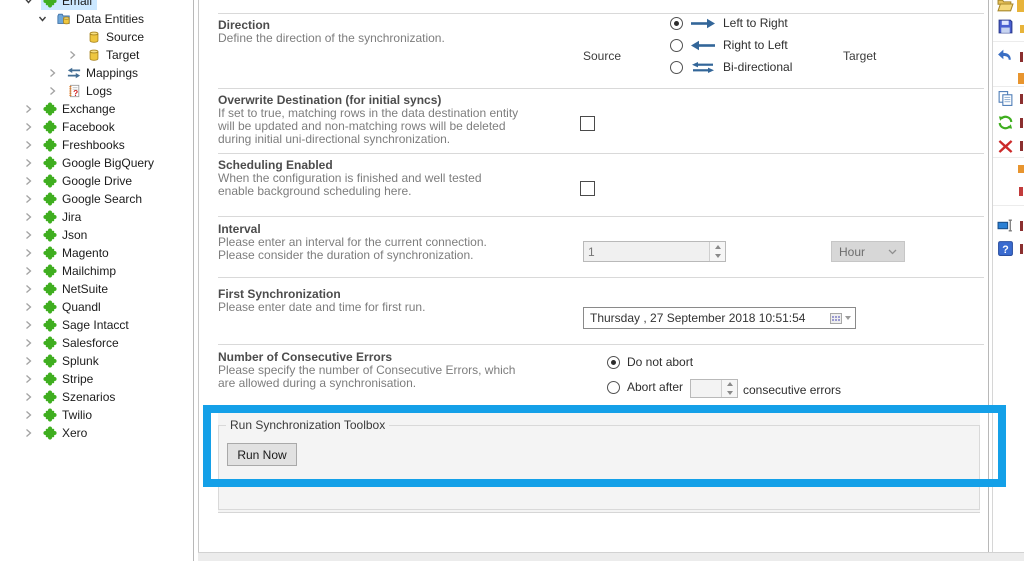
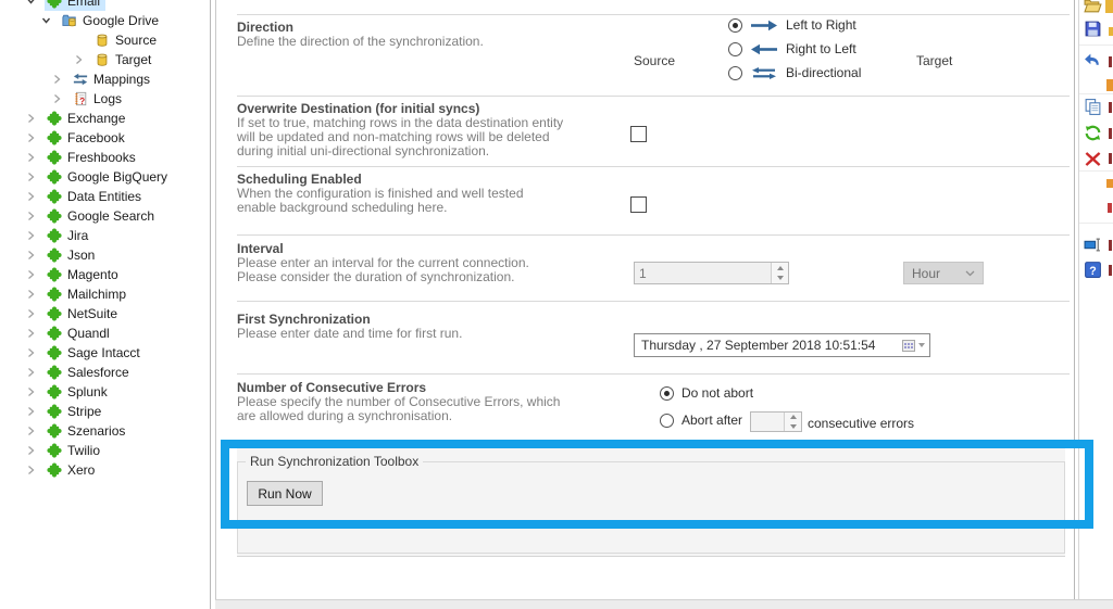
  Email
- Data Entities
+ Google Drive
  Source
  Target
  Mappings
  ?
  Logs
  Exchange
  Facebook
  Freshbooks
  Google BigQuery
- Google Drive
+ Data Entities
  Google Search
  Jira
  Json
  Magento
  Mailchimp
  NetSuite
  Quandl
  Sage Intacct
  Salesforce
  Splunk
  Stripe
  Szenarios
  Twilio
  Xero
  Direction
  Define the direction of the synchronization.
  Source
  Target
  Left to Right
  Right to Left
  Bi-directional
  Overwrite Destination (for initial syncs)
  If set to true, matching rows in the data destination entity
  will be updated and non-matching rows will be deleted
  during initial uni-directional synchronization.
  Scheduling Enabled
  When the configuration is finished and well tested
  enable background scheduling here.
  Interval
  Please enter an interval for the current connection.
  Please consider the duration of synchronization.
  1
  Hour
  First Synchronization
  Please enter date and time for first run.
  Thursday , 27 September 2018 10:51:54
  Number of Consecutive Errors
  Please specify the number of Consecutive Errors, which
  are allowed during a synchronisation.
  Do not abort
  Abort after
  consecutive errors
  Run Synchronization Toolbox
  Run Now
  ?
